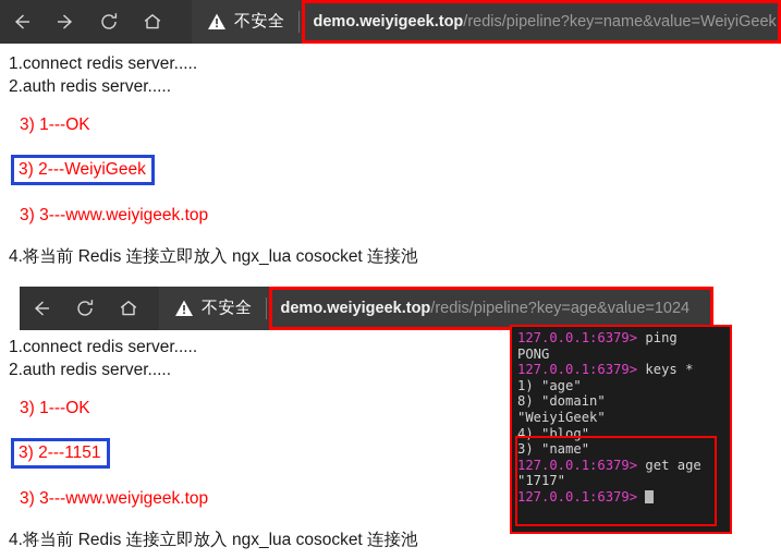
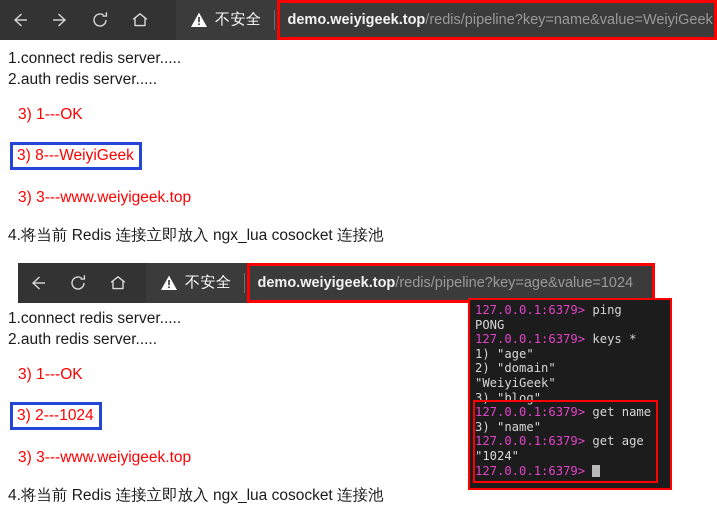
  不安全
  demo.weiyigeek.top/redis/pipeline?key=name&value=WeiyiGeek
  1.connect redis server.....
  2.auth redis server.....
  3) 1---OK
- 3) 2---WeiyiGeek
+ 3) 8---WeiyiGeek
  3) 3---www.weiyigeek.top
  4.将当前 Redis 连接立即放入 ngx_lua cosocket 连接池
  不安全
  demo.weiyigeek.top/redis/pipeline?key=age&value=1024
  1.connect redis server.....
  2.auth redis server.....
  3) 1---OK
- 3) 2---1151
+ 3) 2---1024
  3) 3---www.weiyigeek.top
  4.将当前 Redis 连接立即放入 ngx_lua cosocket 连接池
  127.0.0.1:6379> ping
  PONG
  127.0.0.1:6379> keys *
  1) "age"
- 8) "domain"
+ 2) "domain"
  "WeiyiGeek"
- 4) "blog"
+ 3) "blog"
+ 127.0.0.1:6379> get name
  3) "name"
  127.0.0.1:6379> get age
- "1717"
+ "1024"
  127.0.0.1:6379>
